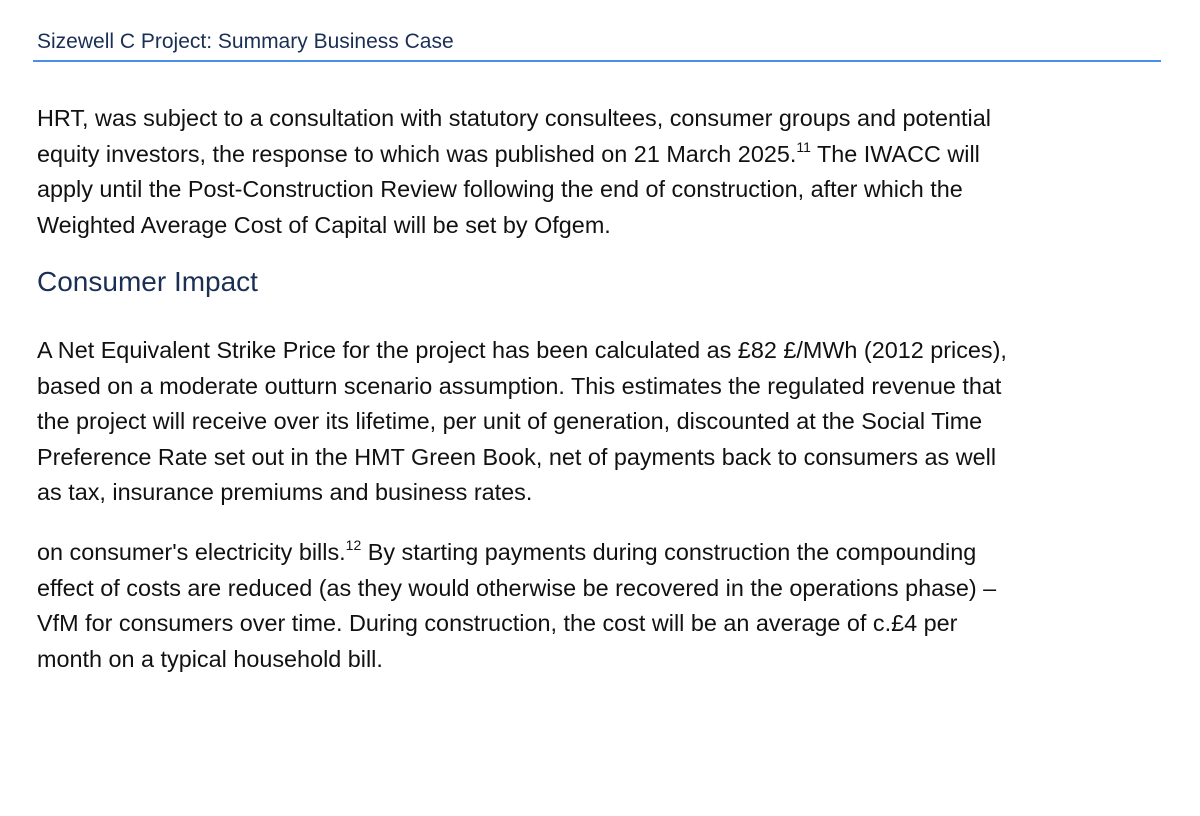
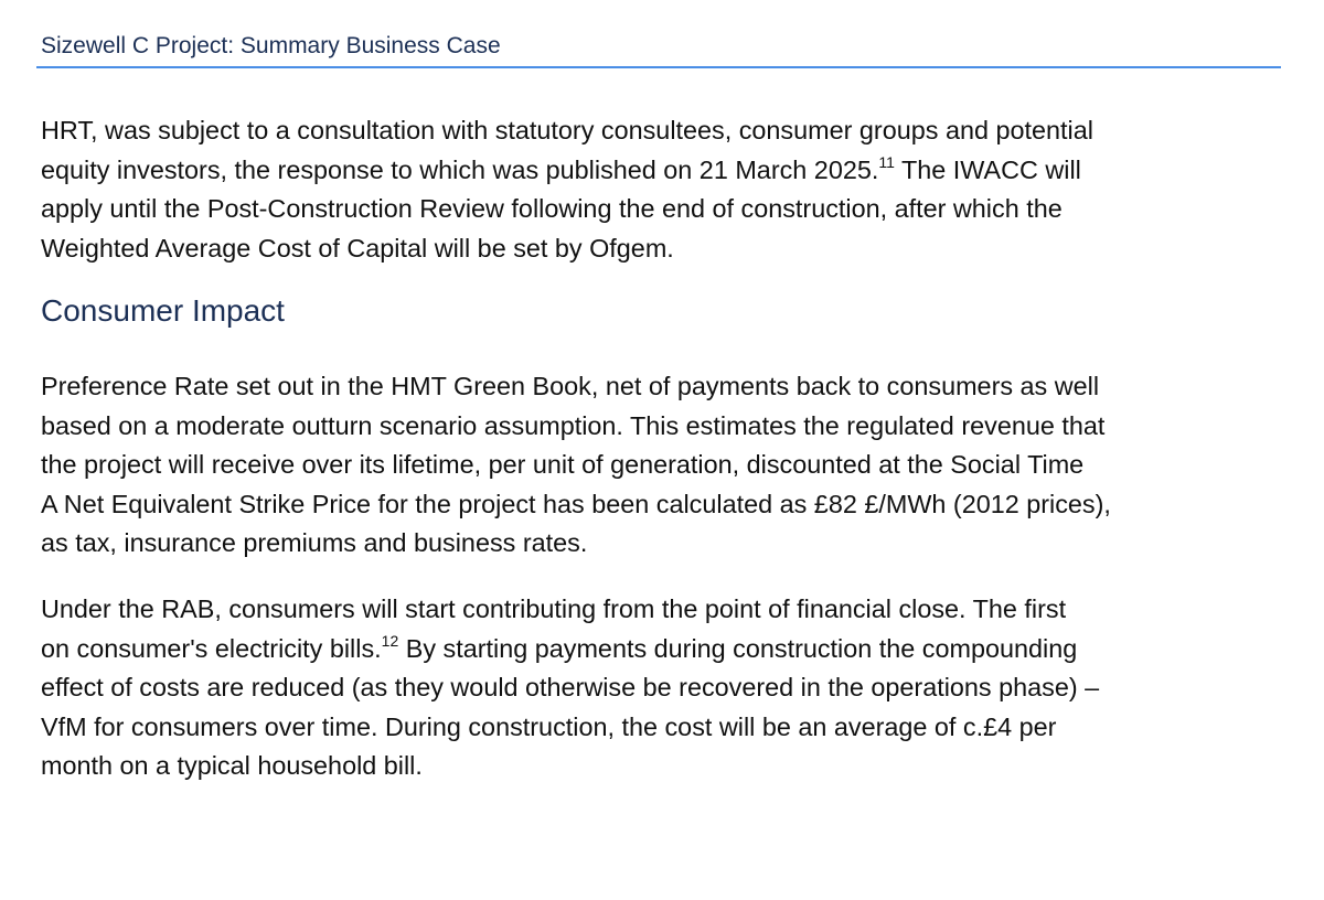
  Sizewell C Project: Summary Business Case
  HRT, was subject to a consultation with statutory consultees, consumer groups and potential
  equity investors, the response to which was published on 21 March 2025.11 The IWACC will
  apply until the Post-Construction Review following the end of construction, after which the
  Weighted Average Cost of Capital will be set by Ofgem.
  Consumer Impact
- A Net Equivalent Strike Price for the project has been calculated as £82 £/MWh (2012 prices),
+ Preference Rate set out in the HMT Green Book, net of payments back to consumers as well
  based on a moderate outturn scenario assumption. This estimates the regulated revenue that
  the project will receive over its lifetime, per unit of generation, discounted at the Social Time
- Preference Rate set out in the HMT Green Book, net of payments back to consumers as well
+ A Net Equivalent Strike Price for the project has been calculated as £82 £/MWh (2012 prices),
  as tax, insurance premiums and business rates.
+ Under the RAB, consumers will start contributing from the point of financial close. The first
  on consumer's electricity bills.12 By starting payments during construction the compounding
  effect of costs are reduced (as they would otherwise be recovered in the operations phase) –
  VfM for consumers over time. During construction, the cost will be an average of c.£4 per
  month on a typical household bill.
